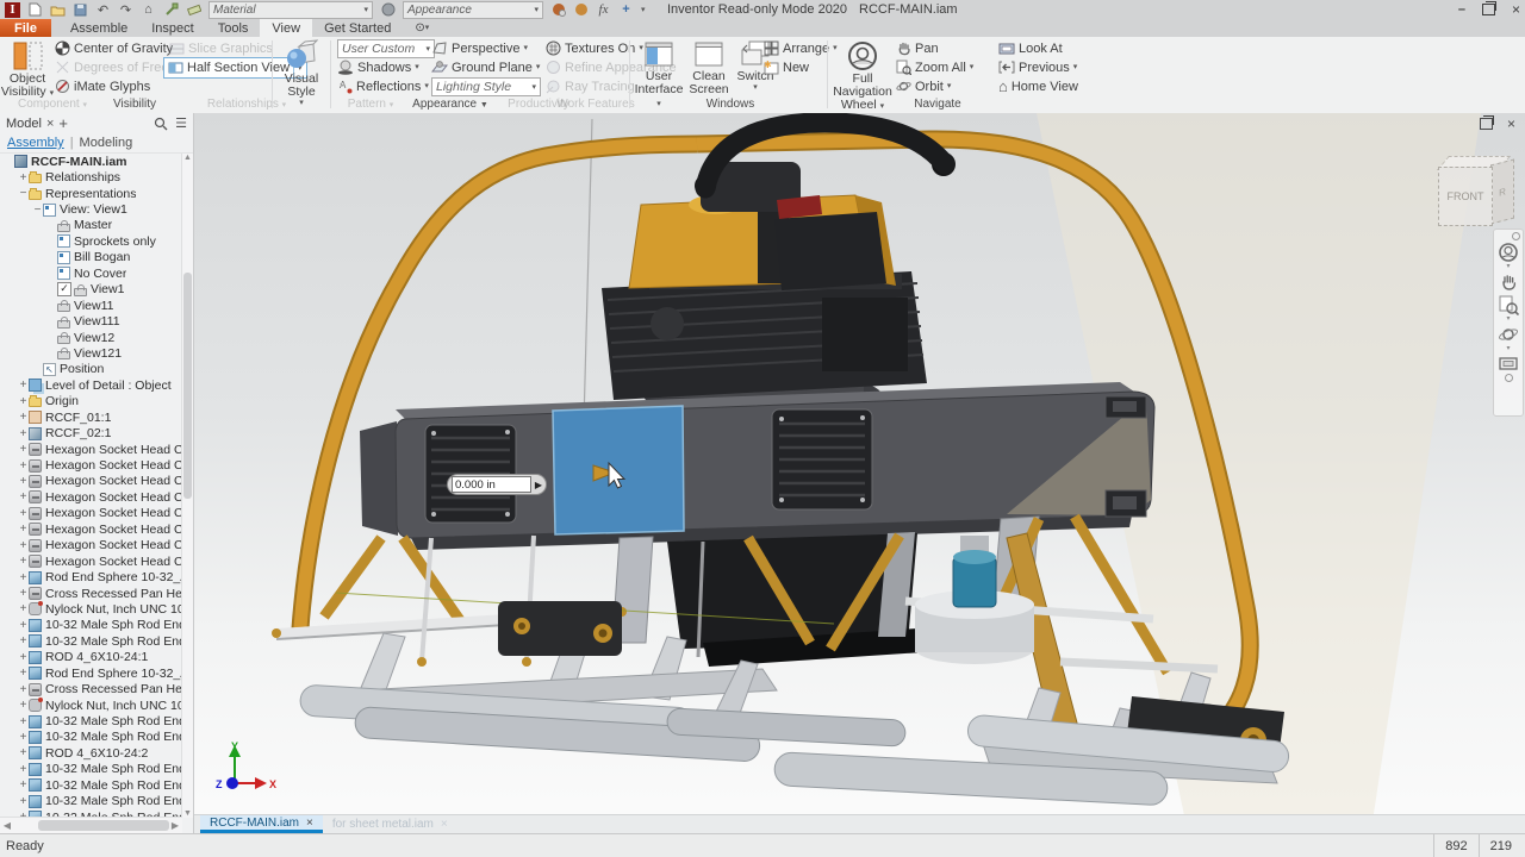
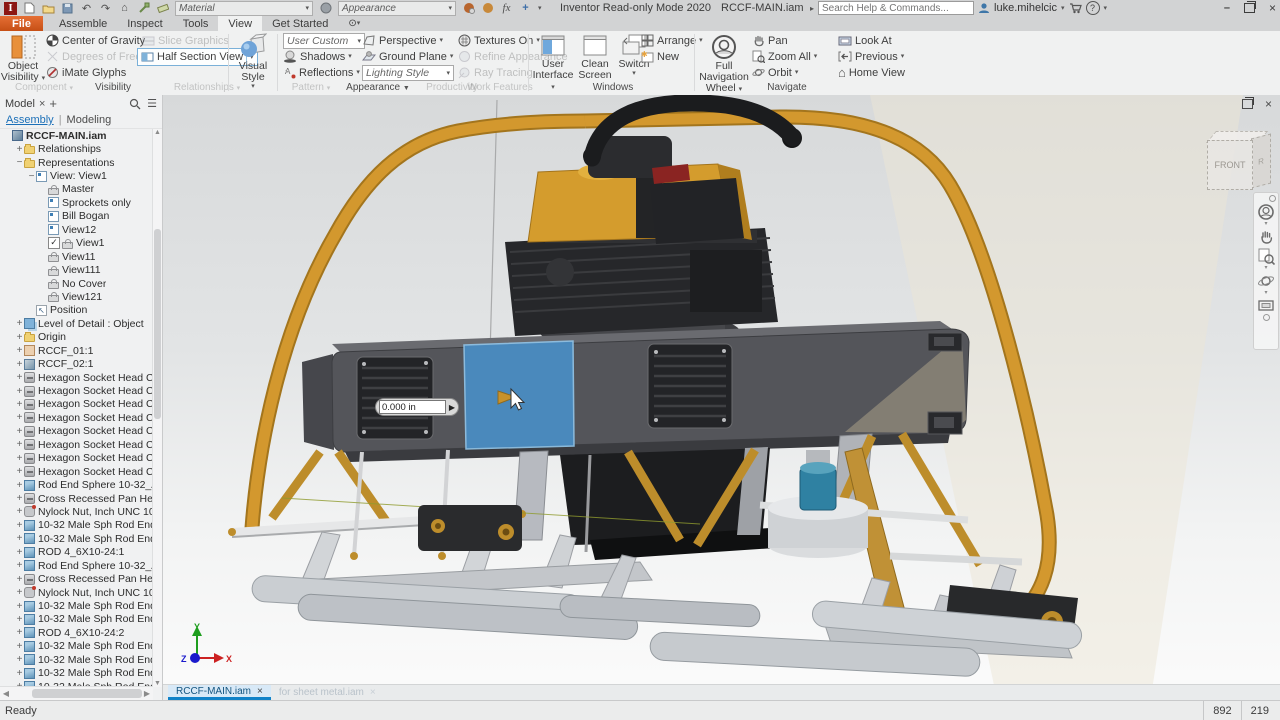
  I
  ↶
  ↷
  ⌂
  Material
  Appearance
  fx
  +
  Inventor Read-only Mode 2020
  RCCF-MAIN.iam
+ ▸
+ Search Help & Commands...
+ luke.mihelcic
+ ?
  –
  ×
  File
  Assemble
  Inspect
  Tools
  View
  Get Started
  ⊙
  Object
  Visibility
  Center of Gravity
  Slice Graphics
  Degrees of Fre
  Half Section Vew
  iMate Glyphs
  Component
  Visibility
  Relationships
  Visual Style
  User Custom
  Shadows
  A
  Reflections
  Perspective
  Ground Plane
  Lighting Style
  Textures On
  Refine Appearance
  Ray Tracing
  Pattern
  Appearance
  Productivity
  Work Features
  User
  Interface
  Clean
  Screen
  Switch
  Arrang
  ✱
  New
  Windows
  Full Navigation
  Wheel
  Pan
  Zoom All
  Orbit
  Look At
  Previous
  ⌂
  Home View
  Navigate
  Model
  ×
  +
  ☰
  Assembly
  |
  Modeling
  RCCF-MAIN.iam
  +
  Relationships
  −
  Representations
  −
  View: View1
  Master
  Sprockets only
  Bill Bogan
- No Cover
+ View12
  ✓
  View1
  View11
  View111
- View12
+ No Cover
  View121
  Position
  +
  Level of Detail : Object
  +
  Origin
  +
  RCCF_01:1
  +
  RCCF_02:1
  +
  +
  +
  +
  +
  +
  +
  +
  +
  Rod End Sphere 10-32_
  +
  +
  Nylock Nut, Inch UNC 1
  +
  10-32 Male Sph Rod En
  +
  10-32 Male Sph Rod En
  +
  ROD 4_6X10-24:1
  +
  Rod End Sphere 10-32_
  +
  +
  Nylock Nut, Inch UNC 1
  +
  10-32 Male Sph Rod En
  +
  10-32 Male Sph Rod En
  +
  ROD 4_6X10-24:2
  +
  10-32 Male Sph Rod En
  +
  10-32 Male Sph Rod En
  +
  10-32 Male Sph Rod En
  ◀
  ▶
  0.000 in
  ▶
  ×
  FRONT
  Y
  X
  Z
  RCCF-MAIN.iam
  ×
  for sheet metal.iam
  ×
  Ready
  892
  219
